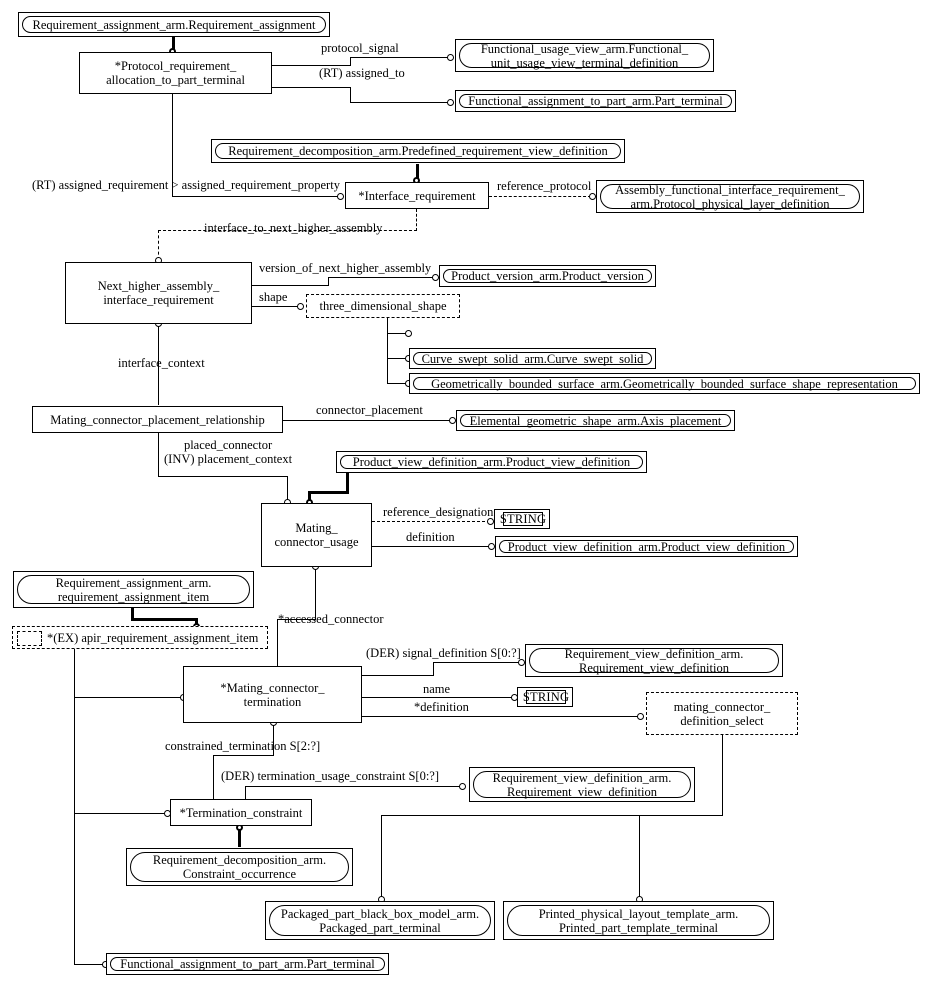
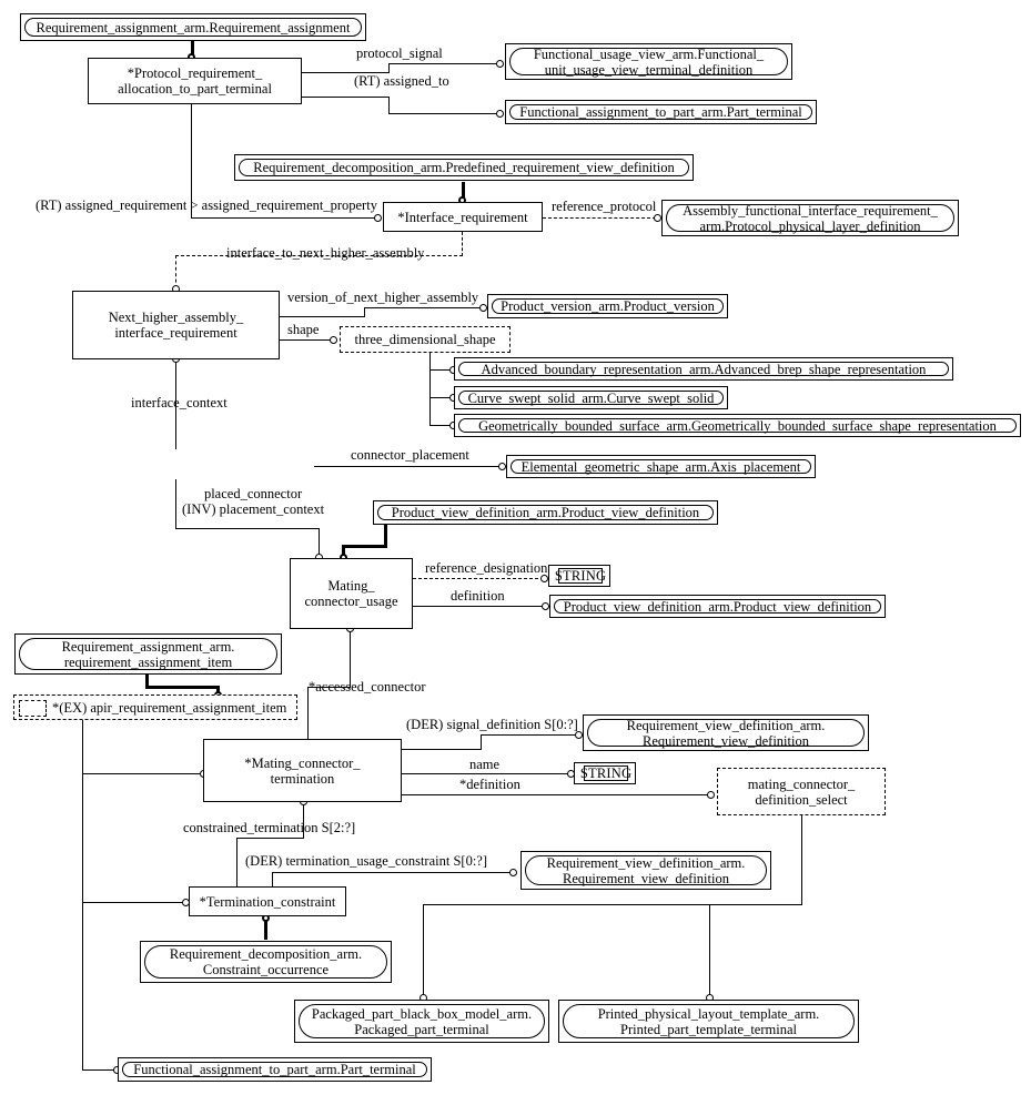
  Requirement_assignment_arm.Requirement_assignment
  *Protocol_requirement_
  allocation_to_part_terminal
  Functional_usage_view_arm.Functional_
  unit_usage_view_terminal_definition
  Functional_assignment_to_part_arm.Part_terminal
  Requirement_decomposition_arm.Predefined_requirement_view_definition
  *Interface_requirement
  Assembly_functional_interface_requirement_
  arm.Protocol_physical_layer_definition
  Next_higher_assembly_
  interface_requirement
  Product_version_arm.Product_version
  three_dimensional_shape
+ Advanced_boundary_representation_arm.Advanced_brep_shape_representation
  Curve_swept_solid_arm.Curve_swept_solid
  Geometrically_bounded_surface_arm.Geometrically_bounded_surface_shape_representation
- Mating_connector_placement_relationship
  Elemental_geometric_shape_arm.Axis_placement
  Product_view_definition_arm.Product_view_definition
  Mating_
  connector_usage
  STRING
  Product_view_definition_arm.Product_view_definition
  Requirement_assignment_arm.
  requirement_assignment_item
  *(EX) apir_requirement_assignment_item
  *Mating_connector_
  termination
  Requirement_view_definition_arm.
  Requirement_view_definition
  STRING
  mating_connector_
  definition_select
  *Termination_constraint
  Requirement_view_definition_arm.
  Requirement_view_definition
  Requirement_decomposition_arm.
  Constraint_occurrence
  Packaged_part_black_box_model_arm.
  Packaged_part_terminal
  Printed_physical_layout_template_arm.
  Printed_part_template_terminal
  Functional_assignment_to_part_arm.Part_terminal
  protocol_signal
  (RT) assigned_to
  (RT) assigned_requirement > assigned_requirement_property
  reference_protocol
  interface_to_next_higher_assembly
  version_of_next_higher_assembly
  shape
  interface_context
  connector_placement
  placed_connector
  (INV) placement_context
  reference_designation
  definition
  *accessed_connector
  (DER) signal_definition S[0:?]
  name
  *definition
  constrained_termination S[2:?]
  (DER) termination_usage_constraint S[0:?]
